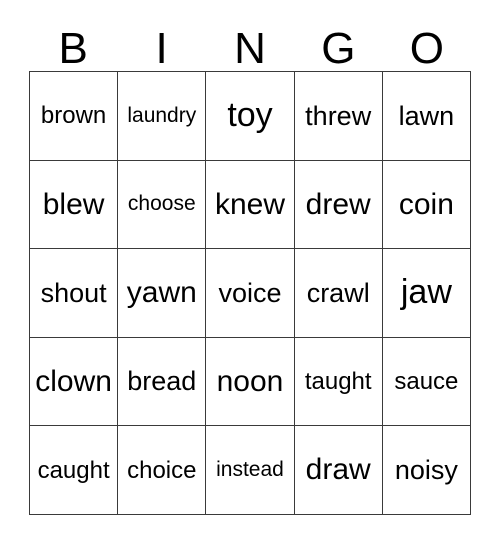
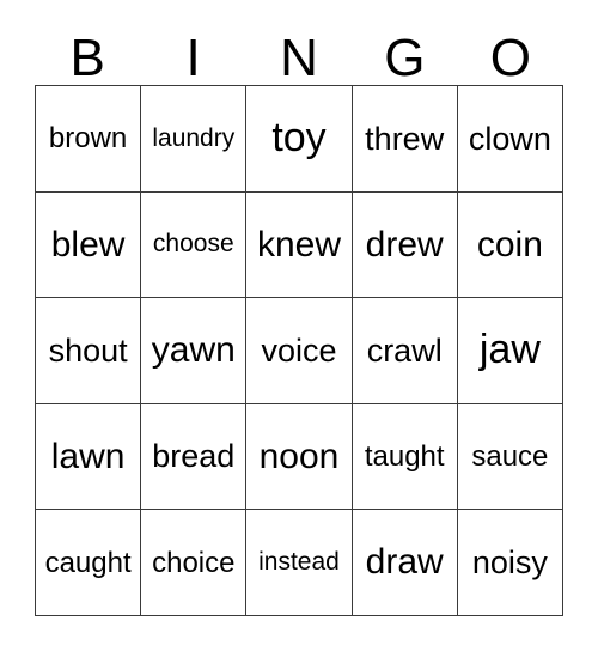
  B
  I
  N
  G
  O
  brown
  laundry
  toy
  threw
- lawn
+ clown
  blew
  choose
  knew
  drew
  coin
  shout
  yawn
  voice
  crawl
  jaw
- clown
+ lawn
  bread
  noon
  taught
  sauce
  caught
  choice
  instead
  draw
  noisy
